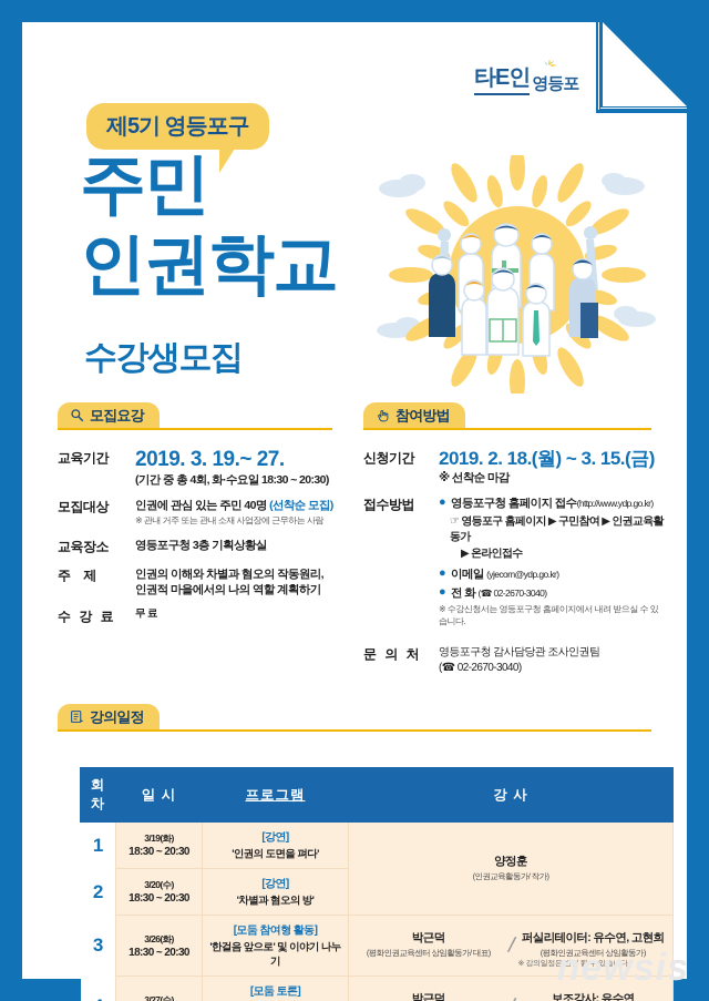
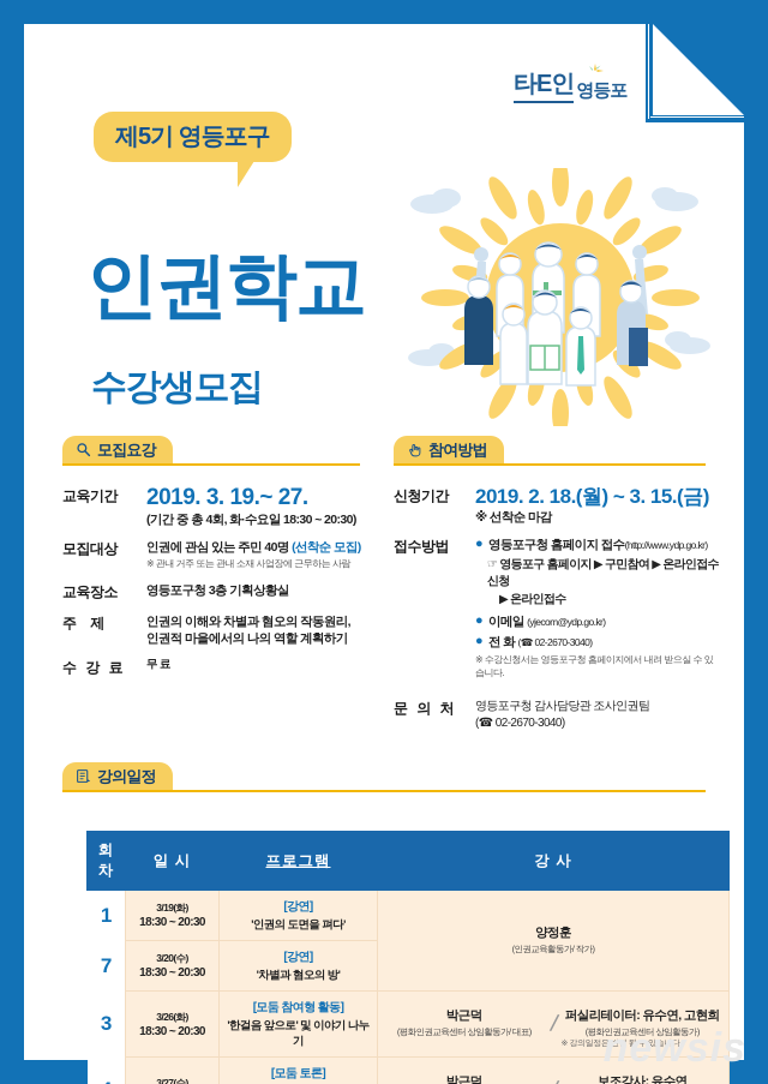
  타E인
  영등포
  제5기 영등포구
- 주민
  인권학교
  수강생모집
  모집요강
  교육기간
  2019. 3. 19.~ 27.
  (기간 중 총 4회, 화·수요일 18:30 ~ 20:30)
  모집대상
  인권에 관심 있는 주민 40명 (선착순 모집)
  ※ 관내 거주 또는 관내 소재 사업장에 근무하는 사람
  교육장소
  영등포구청 3층 기획상황실
  주 제
  인권의 이해와 차별과 혐오의 작동원리,
  인권적 마을에서의 나의 역할 계획하기
  수 강 료
  무 료
  참여방법
  신청기간
  2019. 2. 18.(월) ~ 3. 15.(금)
  ※ 선착순 마감
  접수방법
  ●
  영등포구청 홈페이지 접수(http://www.ydp.go.kr)
- ☞ 영등포구 홈페이지 ▶ 구민참여 ▶ 인권교육활동가
+ ☞ 영등포구 홈페이지 ▶ 구민참여 ▶ 온라인접수신청
  ▶ 온라인접수
  ●
  이메일 (yjecom@ydp.go.kr)
  ●
  전 화 (☎ 02-2670-3040)
  ※ 수강신청서는 영등포구청 홈페이지에서 내려 받으실 수 있습니다.
  문 의 처
  영등포구청 감사담당관 조사인권팀
  (☎ 02-2670-3040)
  강의일정
  회 차	일 시	프로그램	강 사
  1	3/19(화) 18:30 ~ 20:30	[강연] '인권의 도면을 펴다'	양정훈 (인권교육활동가/ 작가)
- 2	3/20(수) 18:30 ~ 20:30	[강연] '차별과 혐오의 방'
+ 7	3/20(수) 18:30 ~ 20:30	[강연] '차별과 혐오의 방'
  	3/27(수)	[모둠 토론]	박근덕 보조강사: 유수연
  newsis
